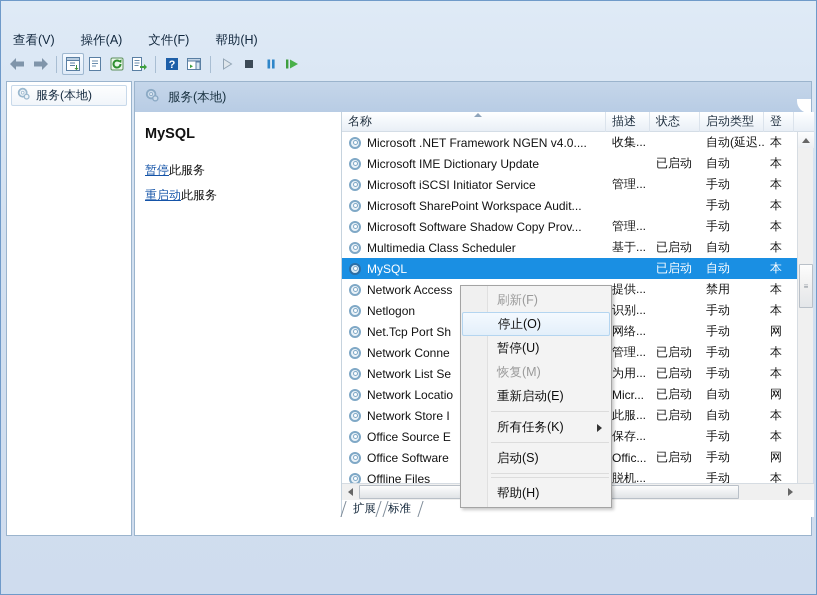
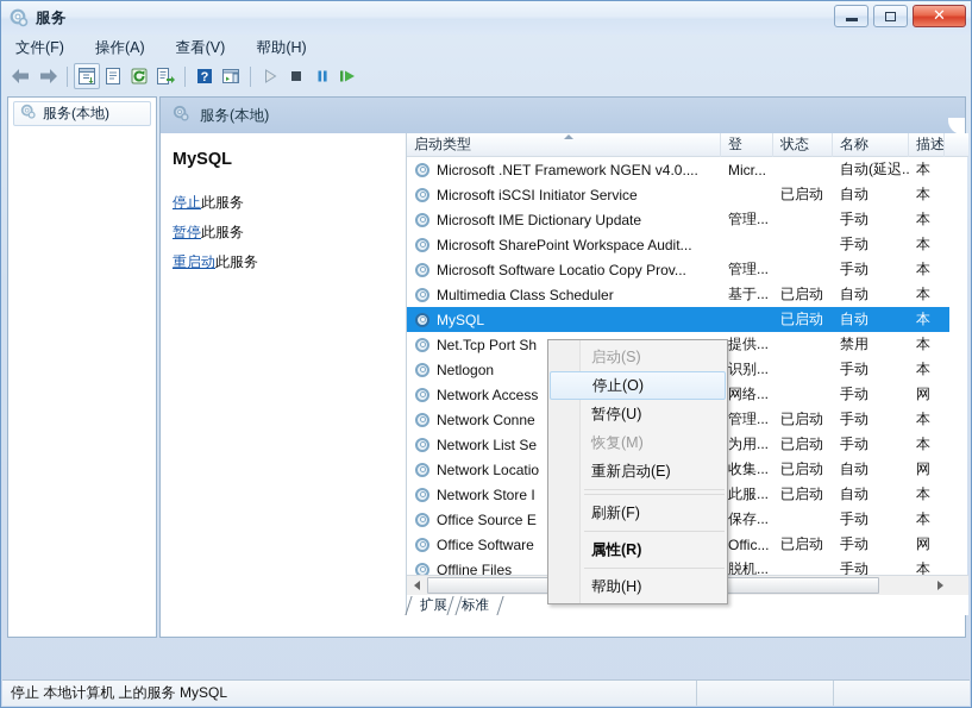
+ 服务
+ ✕
- 查看(V)
+ 文件(F)
  操作(A)
- 文件(F)
+ 查看(V)
  帮助(H)
  ?
  服务(本地)
  服务(本地)
  MySQL
+ 停止此服务
  暂停此服务
  重启动此服务
- 名称
+ 启动类型
- 描述
+ 登
  状态
- 启动类型
+ 名称
- 登
+ 描述
  Microsoft .NET Framework NGEN v4.0....
- 收集...
+ Micr...
  自动(延迟..
  本
- Microsoft IME Dictionary Update
+ Microsoft iSCSI Initiator Service
  已启动
  自动
  本
- Microsoft iSCSI Initiator Service
+ Microsoft IME Dictionary Update
  管理...
  手动
  本
  Microsoft SharePoint Workspace Audit...
  手动
  本
- Microsoft Software Shadow Copy Prov...
+ Microsoft Software Locatio Copy Prov...
  管理...
  手动
  本
  Multimedia Class Scheduler
  基于...
  已启动
  自动
  本
  MySQL
  已启动
  自动
  本
- Network Access
+ Net.Tcp Port Sh
  提供...
  禁用
  本
  Netlogon
  识别...
  手动
  本
- Net.Tcp Port Sh
+ Network Access
  网络...
  手动
  网
  Network Conne
  管理...
  已启动
  手动
  本
  Network List Se
  为用...
  已启动
  手动
  本
  Network Locatio
- Micr...
+ 收集...
  已启动
  自动
  网
  Network Store I
  此服...
  已启动
  自动
  本
  Office Source E
  保存...
  手动
  本
  Office Software
  Offic...
  已启动
  手动
  网
  Offline Files
  脱机...
  手动
  本
- ≡
  扩展
  标准
- 刷新(F)
+ 启动(S)
  停止(O)
  暂停(U)
  恢复(M)
  重新启动(E)
- 所有任务(K)
- 启动(S)
+ 刷新(F)
+ 属性(R)
  帮助(H)
+ 停止 本地计算机 上的服务 MySQL
